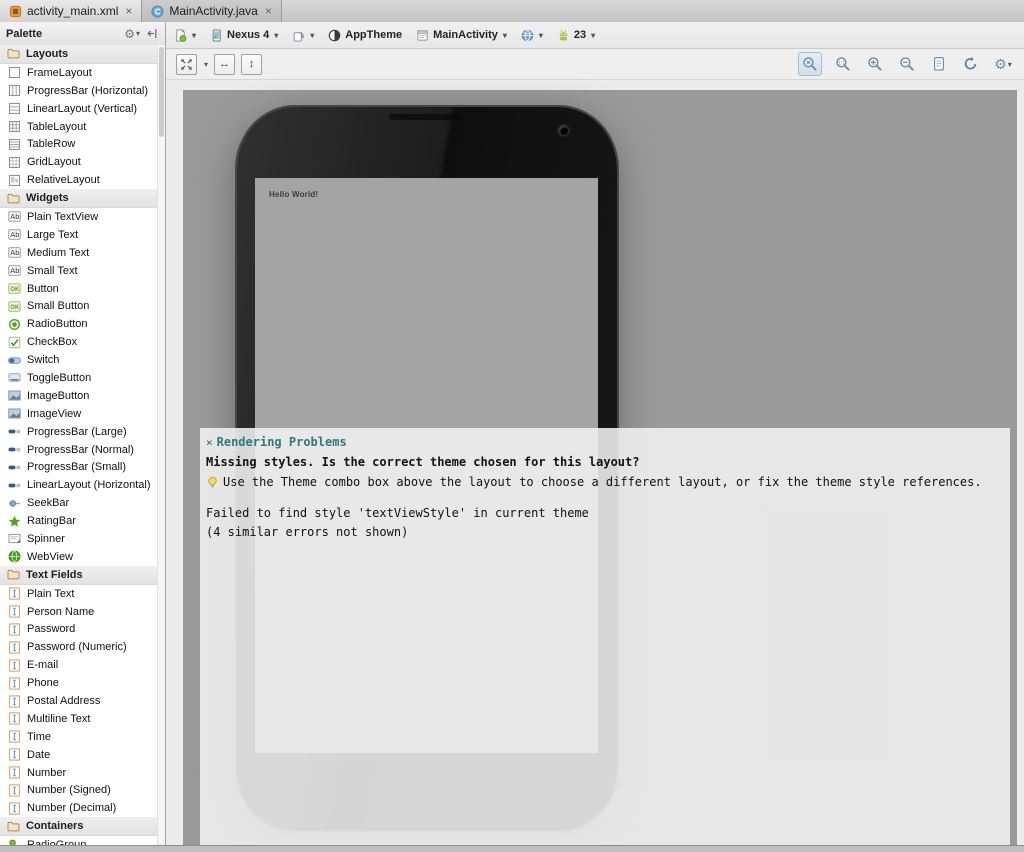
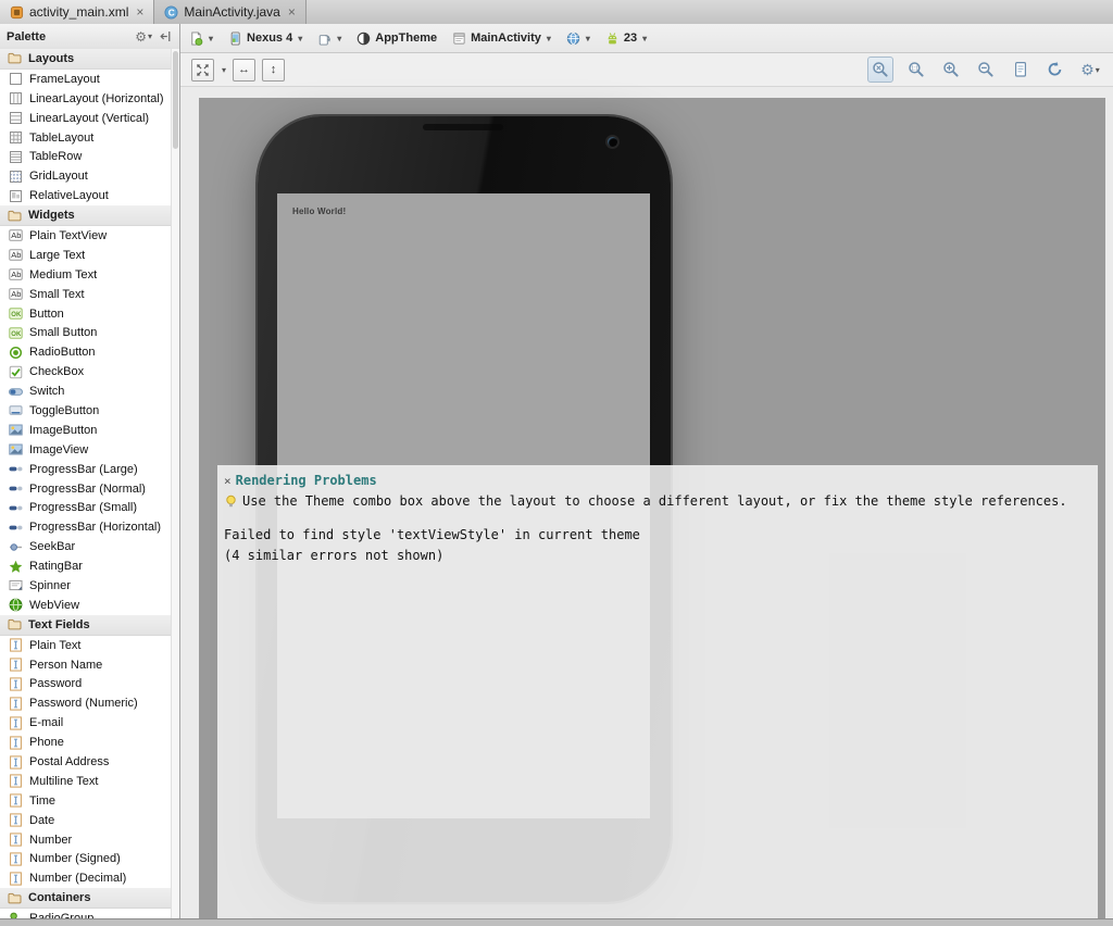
  activity_main.xml
  ×
  C
  MainActivity.java
  ×
  Palette
  ⚙
  ▾
  Layouts
  FrameLayout
- ProgressBar (Horizontal)
+ LinearLayout (Horizontal)
  LinearLayout (Vertical)
  TableLayout
  TableRow
  GridLayout
  RelativeLayout
  Widgets
  Ab
  Plain TextView
  Ab
  Large Text
  Ab
  Medium Text
  Ab
  Small Text
  Button
  Small Button
  RadioButton
  CheckBox
  Switch
  ToggleButton
  ImageButton
  ImageView
  ProgressBar (Large)
  ProgressBar (Normal)
  ProgressBar (Small)
- LinearLayout (Horizontal)
+ ProgressBar (Horizontal)
  SeekBar
  RatingBar
  Spinner
  WebView
  Text Fields
  Plain Text
  Person Name
  Password
  Password (Numeric)
  E-mail
  Phone
  Postal Address
  Multiline Text
  Time
  Date
  Number
  Number (Signed)
  Number (Decimal)
  Containers
  ▾
  Nexus 4
  ▾
  ▾
  AppTheme
  MainActivity
  ▾
  ▾
  23
  ▾
  ▾
  ↔
  ↕
  ⚙
  ▾
  Hello World!
  ×
  Rendering Problems
- Missing styles. Is the correct theme chosen for this layout?
  Use the Theme combo box above the layout to choose a different layout, or fix the theme style references.
  Failed to find style 'textViewStyle' in current theme
  (4 similar errors not shown)
